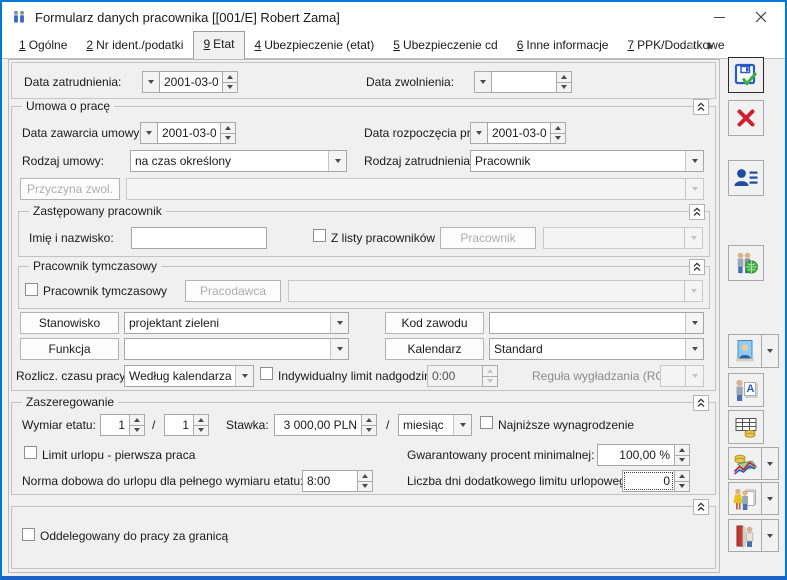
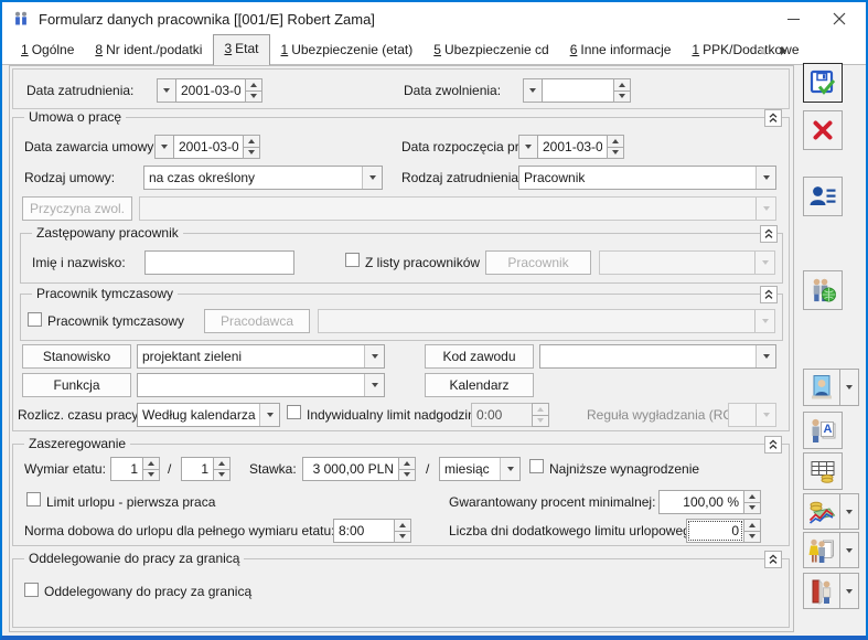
  Formularz danych pracownika [[001/E] Robert Zama]
  1 Ogólne
- 2 Nr ident./podatki
+ 8 Nr ident./podatki
- 9 Etat
+ 3 Etat
- 4 Ubezpieczenie (etat)
+ 1 Ubezpieczenie (etat)
  5 Ubezpieczenie cd
  6 Inne informacje
- 7 PPK/Dodatkowe
+ 1 PPK/Dodatkowe
  Data zatrudnienia:
  2001-03-0
  Data zwolnienia:
  Umowa o pracę
  Data zawarcia umowy
  2001-03-0
  Data rozpoczęcia pr
  2001-03-0
  Rodzaj umowy:
  na czas określony
  Rodzaj zatrudnienia
  Pracownik
  Przyczyna zwol.
  Zastępowany pracownik
  Imię i nazwisko:
  Z listy pracowników
  Pracownik
  Pracownik tymczasowy
  Pracownik tymczasowy
  Pracodawca
  Stanowisko
  projektant zieleni
  Kod zawodu
  Funkcja
  Kalendarz
- Standard
  Rozlicz. czasu pracy
  Według kalendarza
  Indywidualny limit nadgodzi
  0:00
  Reguła wygładzania (R
  Zaszeregowanie
  Wymiar etatu:
  1
  /
  1
  Stawka:
  3 000,00 PLN
  /
  miesiąc
  Najniższe wynagrodzenie
  Limit urlopu - pierwsza praca
  Gwarantowany procent minimalnej:
  100,00 %
  Norma dobowa do urlopu dla pełnego wymiaru etatu
  8:00
  Liczba dni dodatkowego limitu urlopowe
  0
+ Oddelegowanie do pracy za granicą
  Oddelegowany do pracy za granicą
  A
